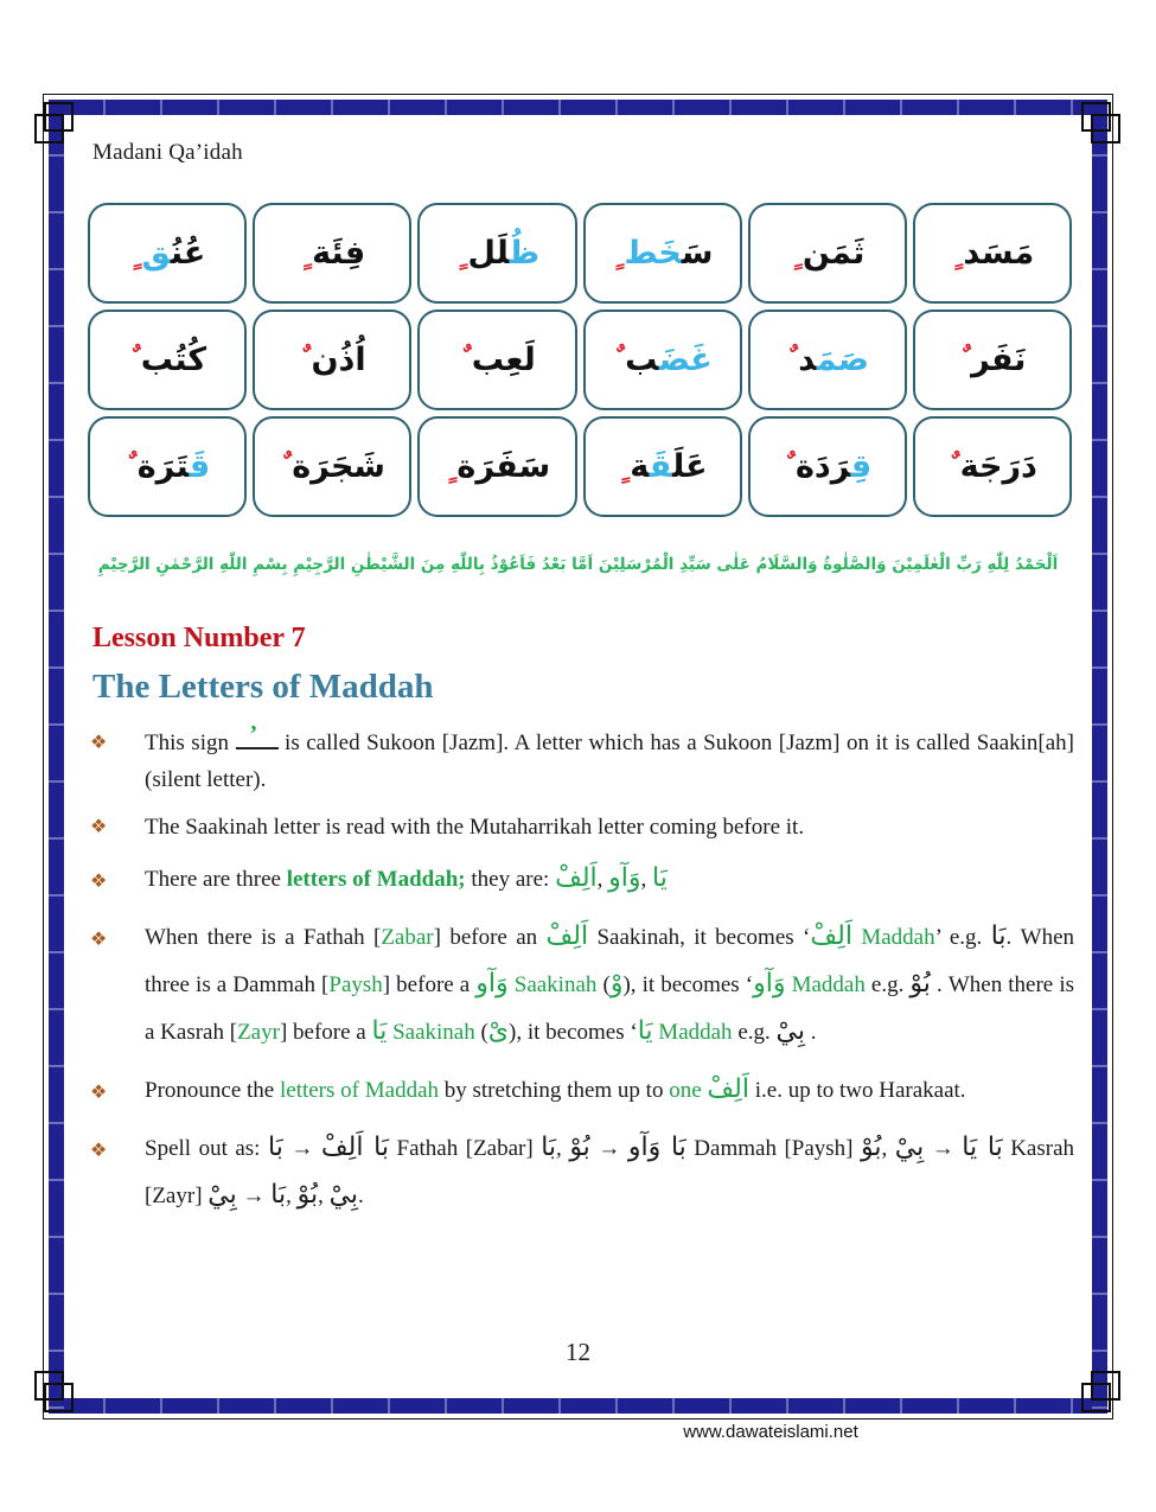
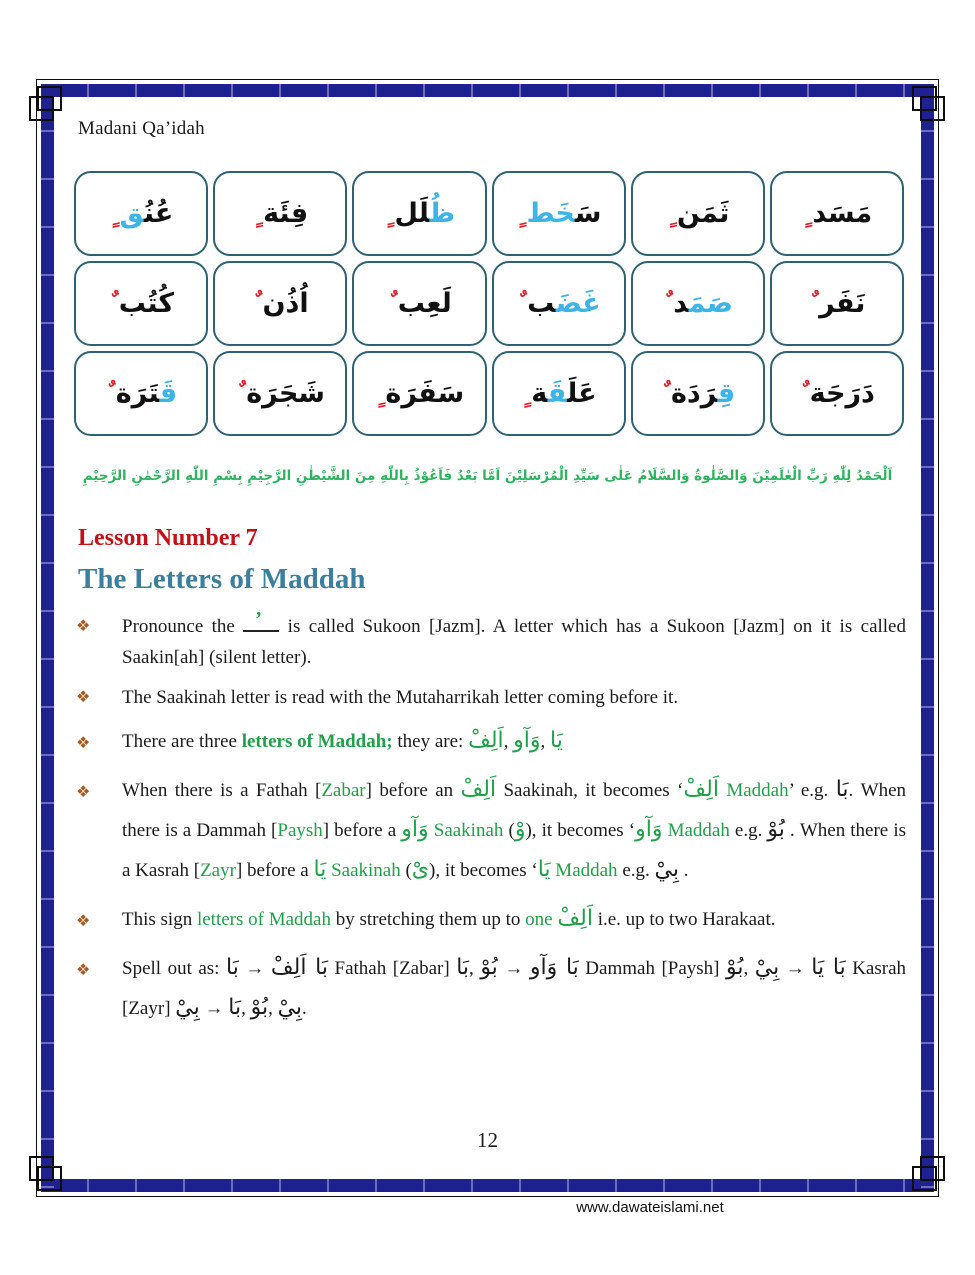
  Madani Qa’idah
  عُنُق ٍ
  فِئَة ٍ
  ظُلَل ٍ
  سَخَط ٍ
  ثَمَن ٍ
  مَسَد ٍ
  كُتُب ٌ
  اُذُن ٌ
  لَعِب ٌ
  غَضَب ٌ
  صَمَد ٌ
  نَفَر ٌ
  قَتَرَة ٌ
  شَجَرَة ٌ
  سَفَرَة ٍ
  عَلَقَة ٍ
  قِرَدَة ٌ
  دَرَجَة ٌ
  اَلْحَمْدُ لِلّٰهِ رَبِّ الْعٰلَمِيْنَ وَالصَّلٰوةُ وَالسَّلَامُ عَلٰى سَيِّدِ الْمُرْسَلِيْنَ اَمَّا بَعْدُ فَاَعُوْذُ بِاللّٰهِ مِنَ الشَّيْطٰنِ الرَّجِيْمِ بِسْمِ اللّٰهِ الرَّحْمٰنِ الرَّحِيْمِ
  Lesson Number 7
  The Letters of Maddah
  ❖
- This sign
+ Pronounce the
  ’
  is called Sukoon [Jazm]. A letter which has a Sukoon [Jazm] on it is called Saakin[ah] (silent letter).
  ❖
  The Saakinah letter is read with the Mutaharrikah letter coming before it.
  ❖
  There are three letters of Maddah; they are: اَلِفْ , وَآو , يَا
  ❖
- When there is a Fathah [Zabar] before an اَلِفْ Saakinah, it becomes ‘ اَلِفْ Maddah’ e.g. بَا . When three is a Dammah [Paysh] before a وَآو Saakinah (وْ), it becomes ‘ وَآو Maddah e.g. بُوْ . When there is a Kasrah [Zayr] before a يَا Saakinah (ىْ), it becomes ‘ يَا Maddah e.g. بِيْ .
+ When there is a Fathah [Zabar] before an اَلِفْ Saakinah, it becomes ‘ اَلِفْ Maddah’ e.g. بَا . When there is a Dammah [Paysh] before a وَآو Saakinah (وْ), it becomes ‘ وَآو Maddah e.g. بُوْ . When there is a Kasrah [Zayr] before a يَا Saakinah (ىْ), it becomes ‘ يَا Maddah e.g. بِيْ .
  ❖
- Pronounce the letters of Maddah by stretching them up to one اَلِفْ i.e. up to two Harakaat.
+ This sign letters of Maddah by stretching them up to one اَلِفْ i.e. up to two Harakaat.
  ❖
  Spell out as: بَا → بَا اَلِفْ Fathah [Zabar] بَا , بُوْ → بَا وَآو Dammah [Paysh] بُوْ , بِيْ → بَا يَا Kasrah [Zayr] بِيْ → بَا , بُوْ , بِيْ .
  12
  www.dawateislami.net
